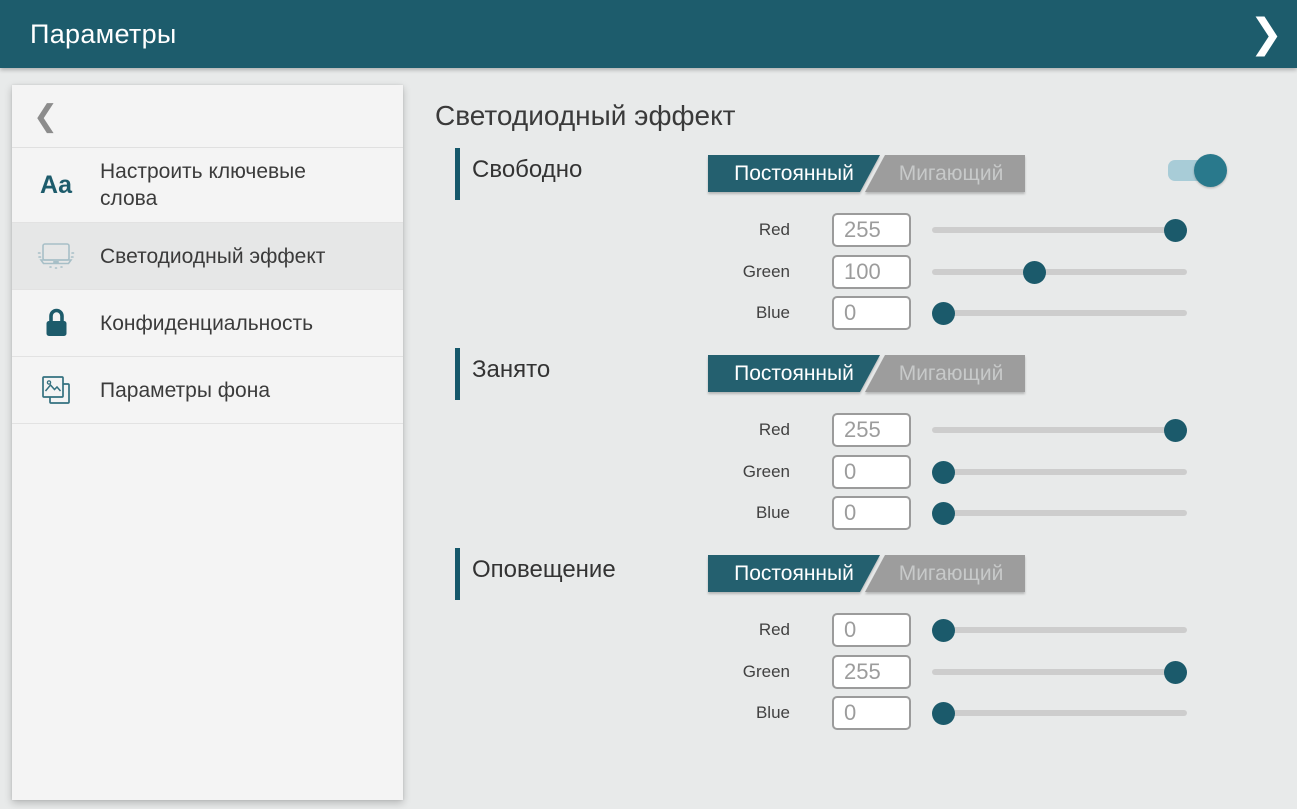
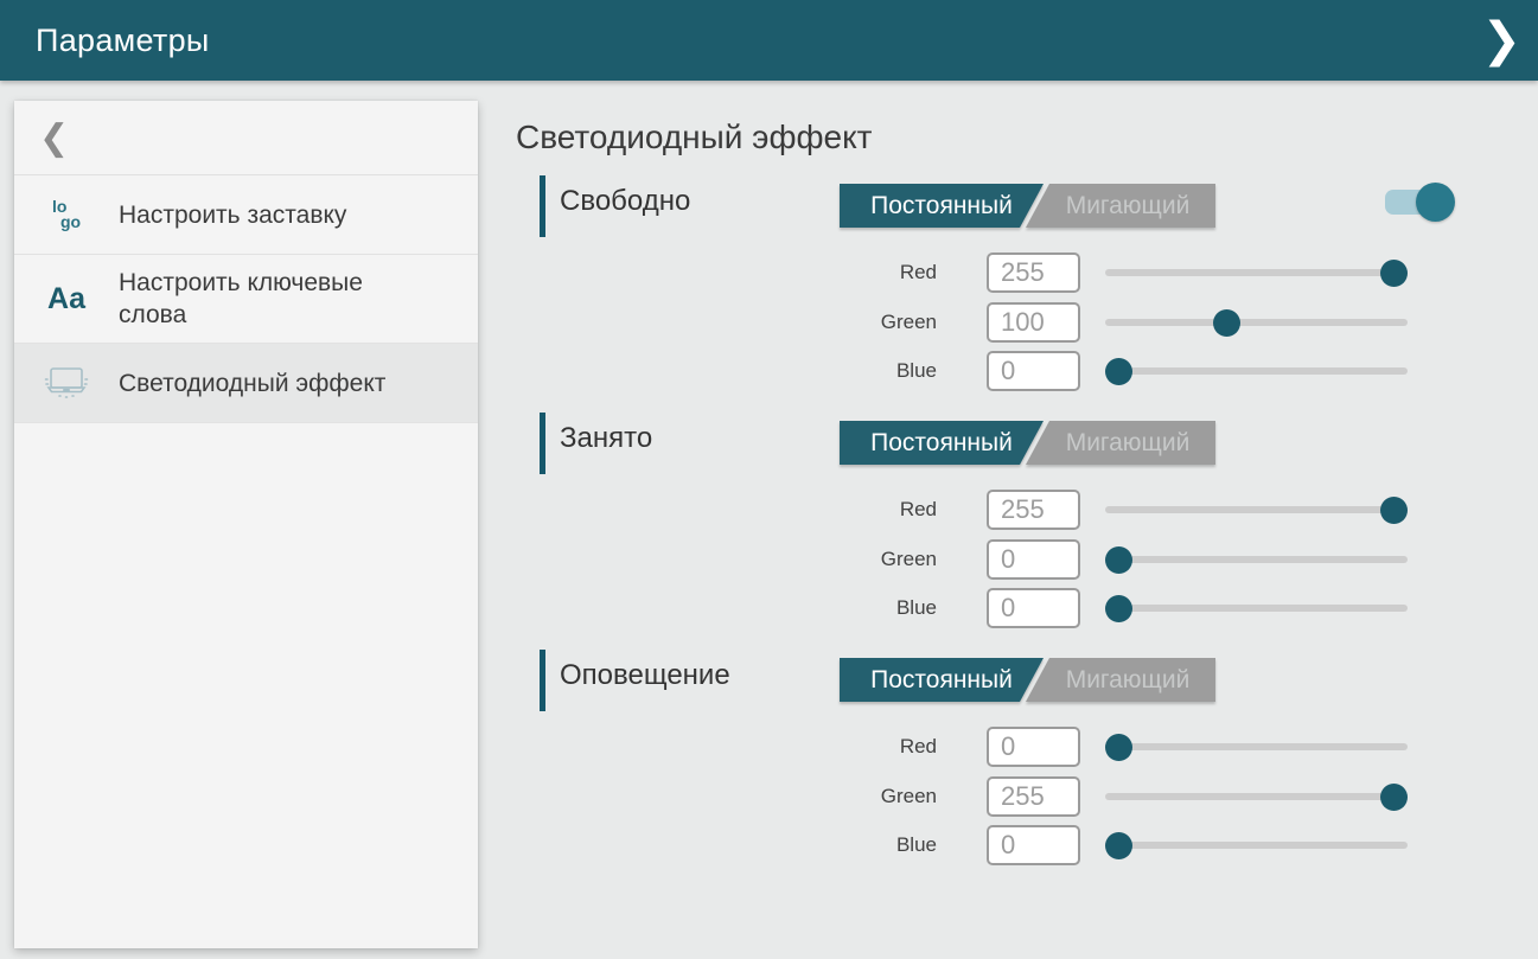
  Параметры
  ❯
  ❮
+ lo
+ go
+ Настроить заставку
  Aa
  Настроить ключевые слова
  Светодиодный эффект
- Конфиденциальность
- Параметры фона
  Светодиодный эффект
  Свободно
  Постоянный
  Мигающий
  Red
  255
  Green
  100
  Blue
  0
  Занято
  Постоянный
  Мигающий
  Red
  255
  Green
  0
  Blue
  0
  Оповещение
  Постоянный
  Мигающий
  Red
  0
  Green
  255
  Blue
  0
